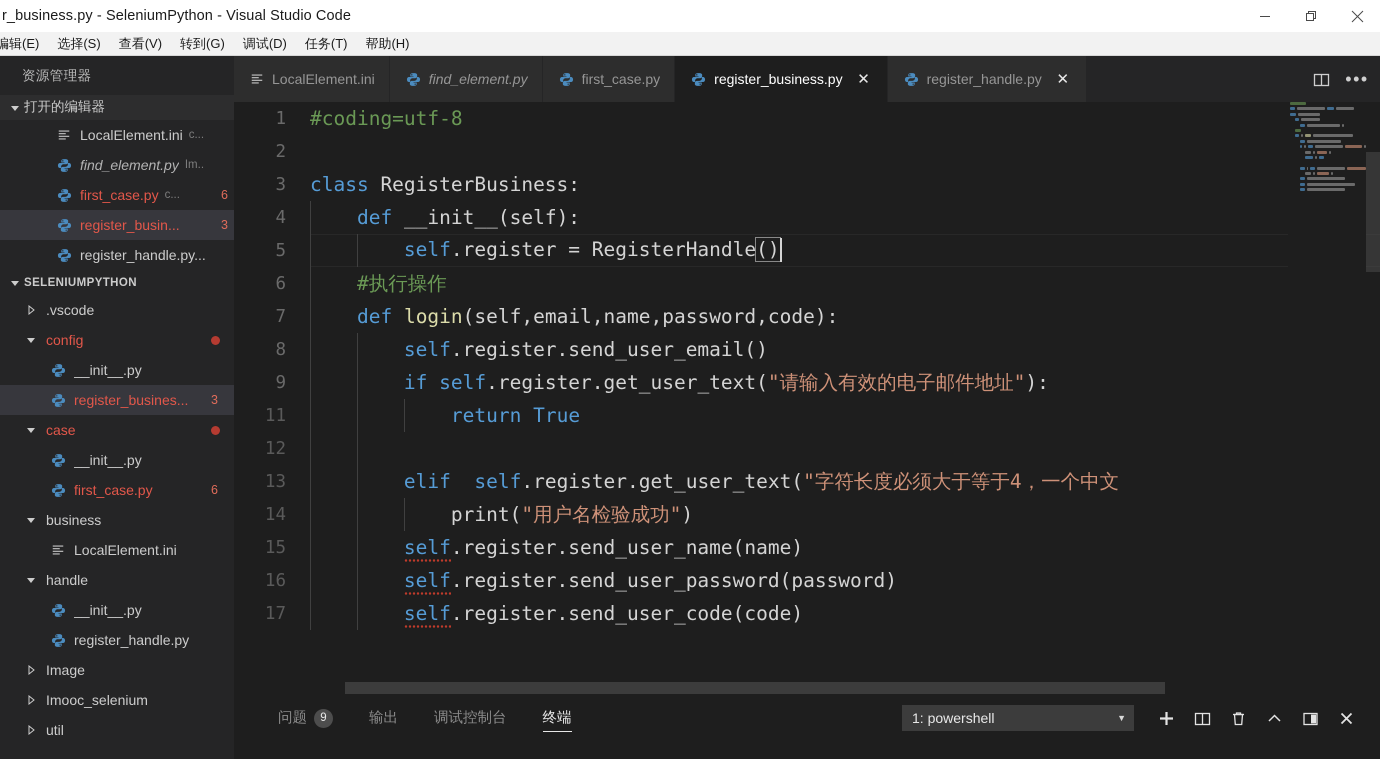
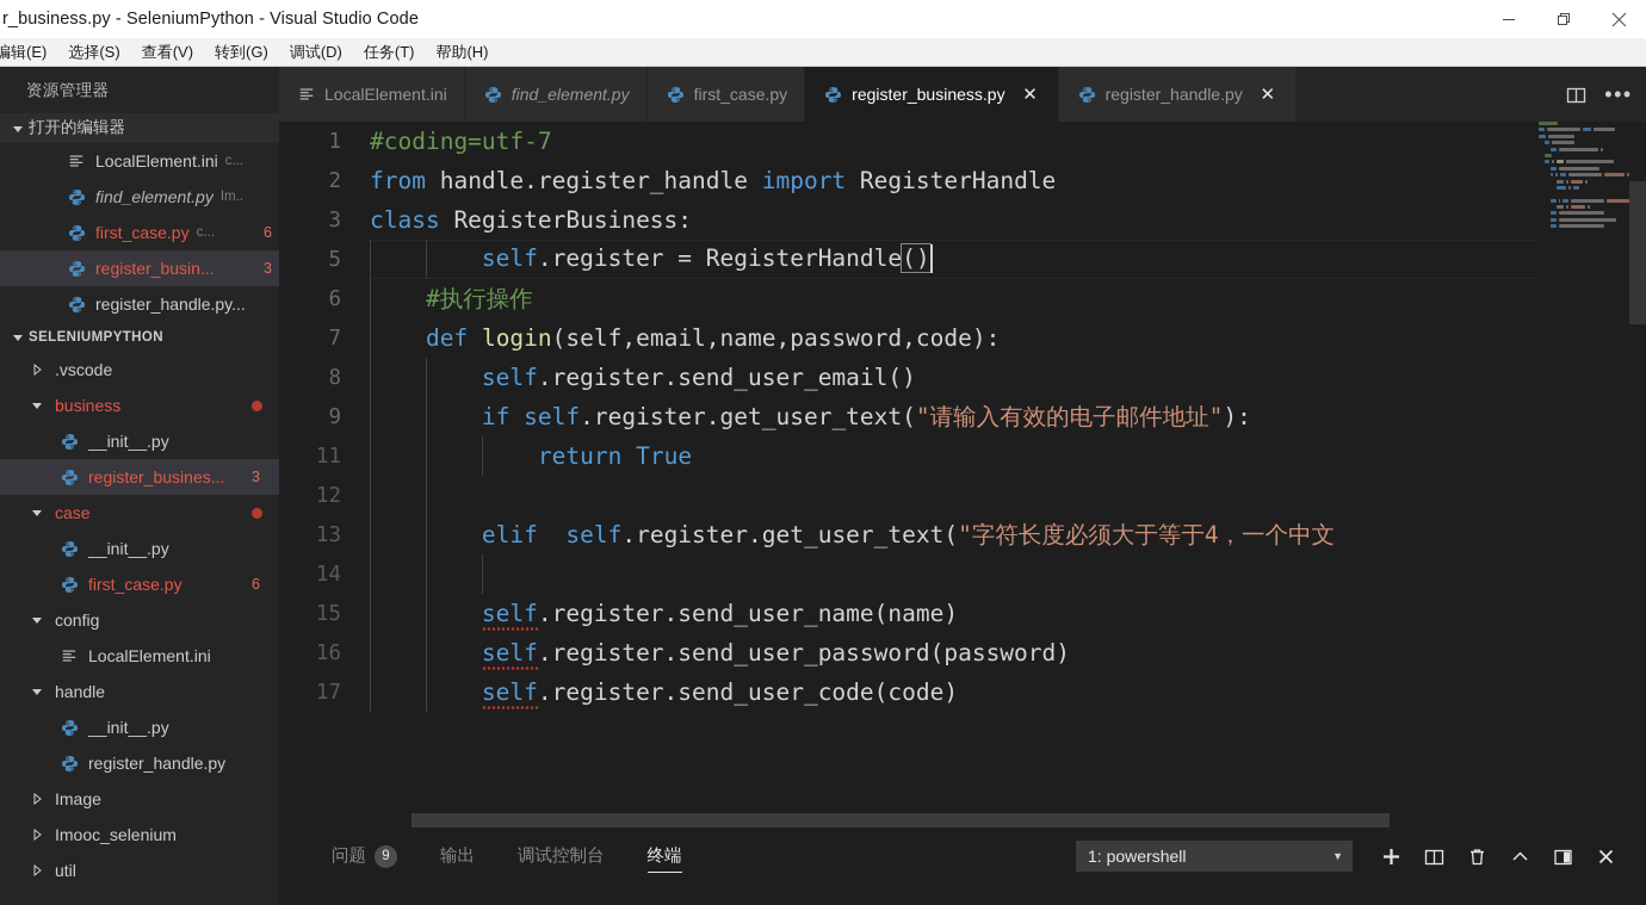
  r_business.py - SeleniumPython - Visual Studio Code
  编辑(E)
  选择(S)
  查看(V)
  转到(G)
  调试(D)
  任务(T)
  帮助(H)
  资源管理器
  打开的编辑器
  LocalElement.ini
  c...
  find_element.py
  Im..
  first_case.py
  c...
  6
  register_busin...
  3
  register_handle.py...
  SELENIUMPYTHON
  .vscode
- config
+ business
  __init__.py
  register_busines...
  3
  case
  __init__.py
  first_case.py
  6
- business
+ config
  LocalElement.ini
  handle
  __init__.py
  register_handle.py
  Image
  Imooc_selenium
  util
  LocalElement.ini
  find_element.py
  first_case.py
  register_business.py
  ✕
  register_handle.py
  ✕
  •••
  1
- #coding=utf-8
+ #coding=utf-7
  2
+ from handle.register_handle import RegisterHandle
  3
  class RegisterBusiness:
- 4
- def __init__(self):
  5
  self.register = RegisterHandle()
  6
  #执行操作
  7
  def login(self,email,name,password,code):
  8
  self.register.send_user_email()
  9
  if self.register.get_user_text("请输入有效的电子邮件地址"):
  11
  return True
  12
  13
  elif self.register.get_user_text("字符长度必须大于等于4，一个中文
  14
- print("用户名检验成功")
  15
  self.register.send_user_name(name)
  16
  self.register.send_user_password(password)
  17
  self.register.send_user_code(code)
  问题
  9
  输出
  调试控制台
  终端
  1: powershell
  ▼
